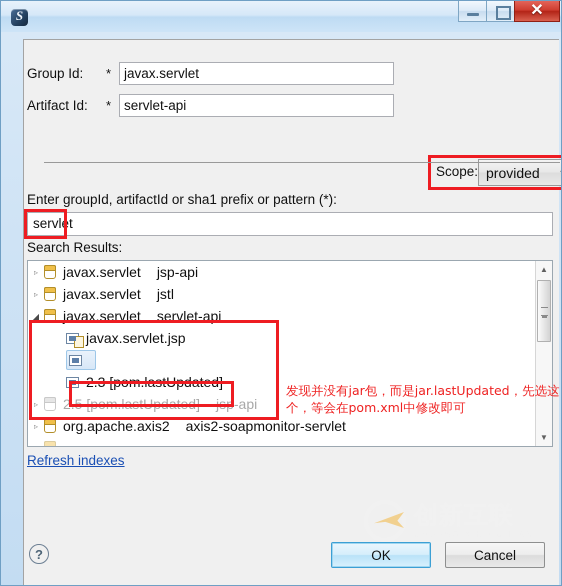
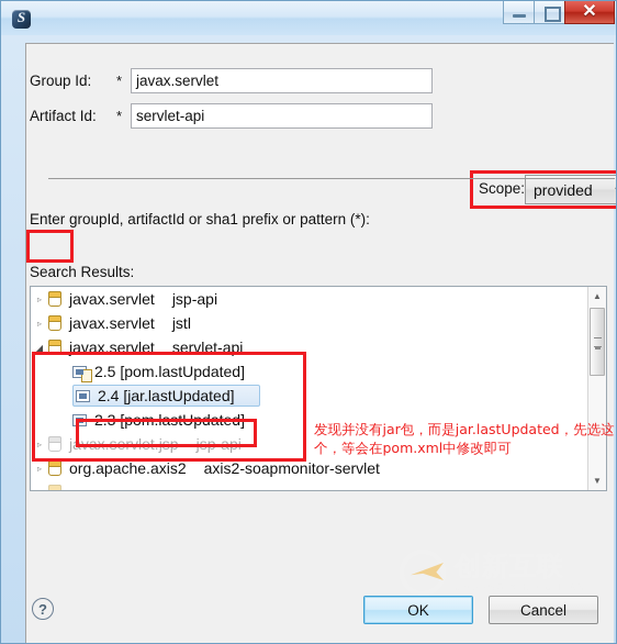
  ✕
  Group Id:
  *
  javax.servlet
  Artifact Id:
  *
  servlet-api
  Scope:
  provided
  Enter groupId, artifactId or sha1 prefix or pattern (*):
- servlet
  Search Results:
  ▹
  javax.servlet
  jsp-api
  ▹
  javax.servlet
  jstl
  ◢
  javax.servlet
  servlet-api
- javax.servlet.jsp
+ 2.5 [pom.lastUpdated]
+ 2.4 [jar.lastUpdated]
  2.3 [pom.lastUpdated]
  ▹
- 2.5 [pom.lastUpdated]
+ javax.servlet.jsp
  jsp-api
  ▹
  org.apache.axis2
  axis2-soapmonitor-servlet
  ▲
  ▼
  发现并没有jar包，而是jar.lastUpdated，先选这个，等会在pom.xml中修改即可
- Refresh indexes
  ?
  OK
  Cancel
